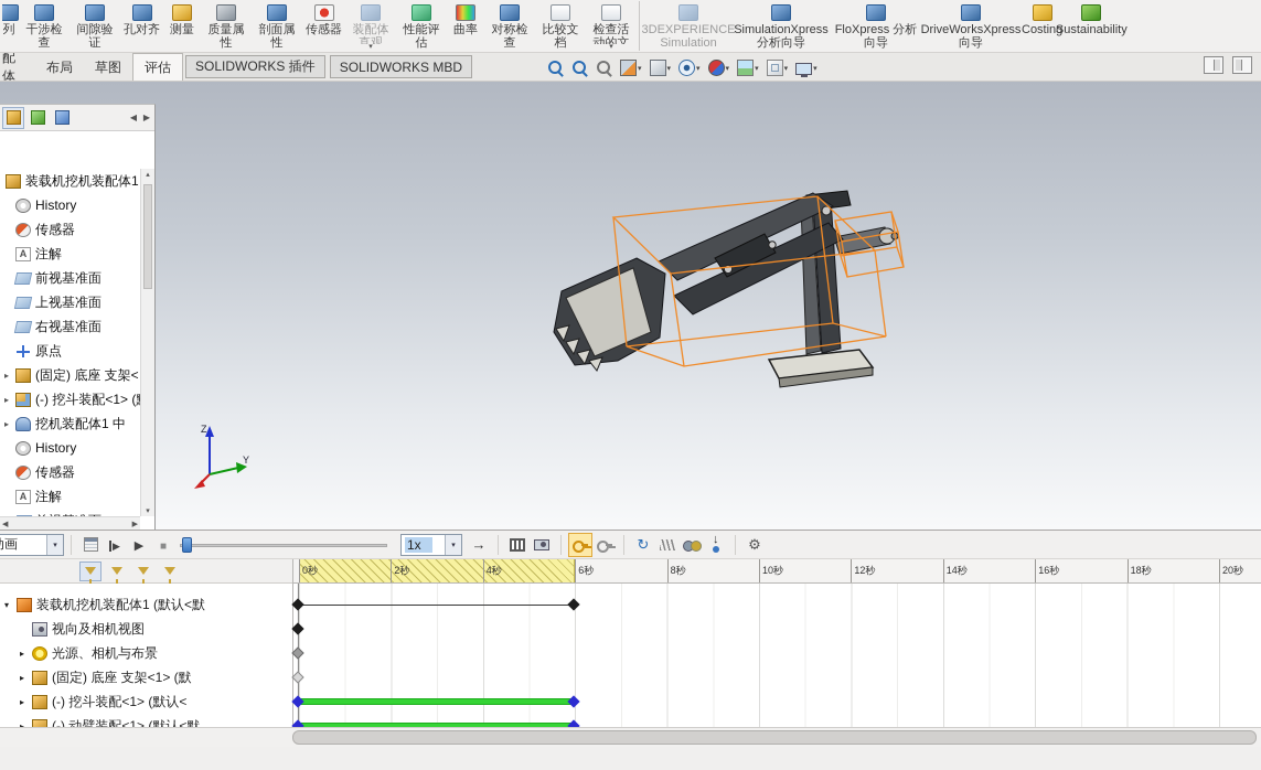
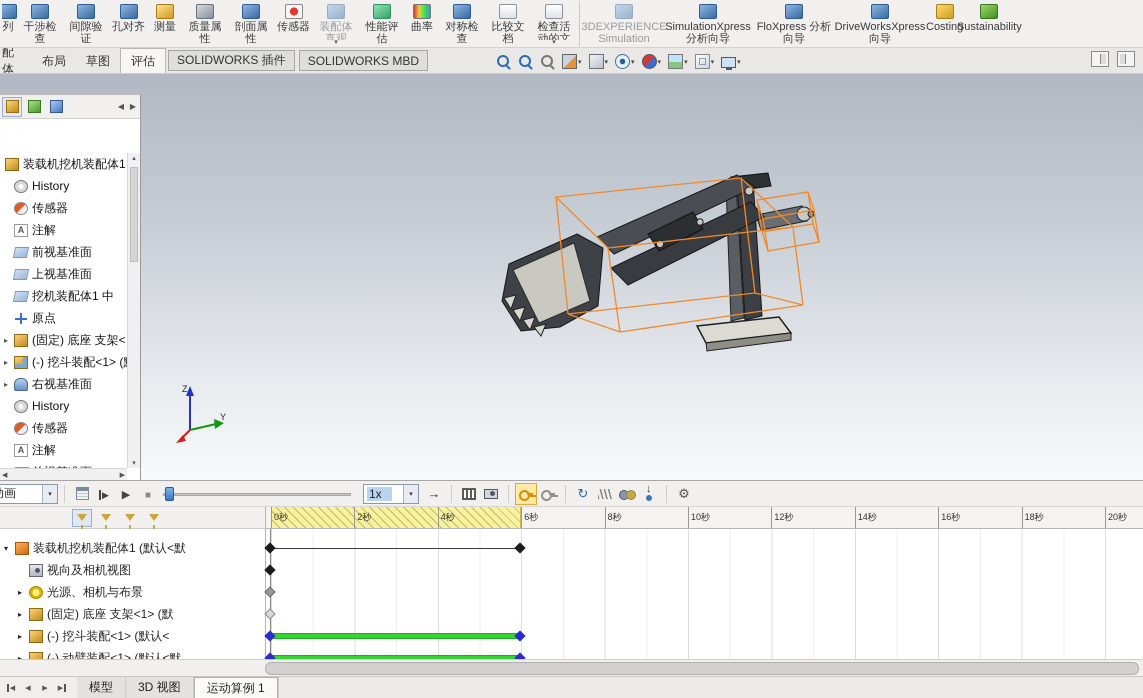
  列
  干涉检查
  间隙验证
  孔对齐
  测量
  质量属性
  剖面属性
  传感器
  装配体直观
  性能评估
  曲率
  对称检查
  比较文档
  检查活动的文
  3DEXPERIENCE Simulation
  SimulationXpress 分析向导
  FloXpress 分析向导
  DriveWorksXpress 向导
  Costing
  Sustainability
  配体
  布局
  草图
  评估
  SOLIDWORKS 插件
  SOLIDWORKS MBD
  Z
  Y
  装载机挖机装配体1
  History
  传感器
  注解
  前视基准面
  上视基准面
- 右视基准面
+ 挖机装配体1 中
  原点
  (固定) 底座 支架<
  (-) 挖斗装配<1> (
- 挖机装配体1 中
+ 右视基准面
  History
  传感器
  注解
  1x
  0秒
  2秒
  4秒
  6秒
  8秒
  10秒
  12秒
  14秒
  16秒
  18秒
  20秒
  装载机挖机装配体1 (默认<默
  视向及相机视图
  光源、相机与布景
  (固定) 底座 支架<1> (默
  (-) 挖斗装配<1> (默认<
  (-) 动臂装配<1> (默认<默
+ 模型
+ 3D 视图
+ 运动算例 1
